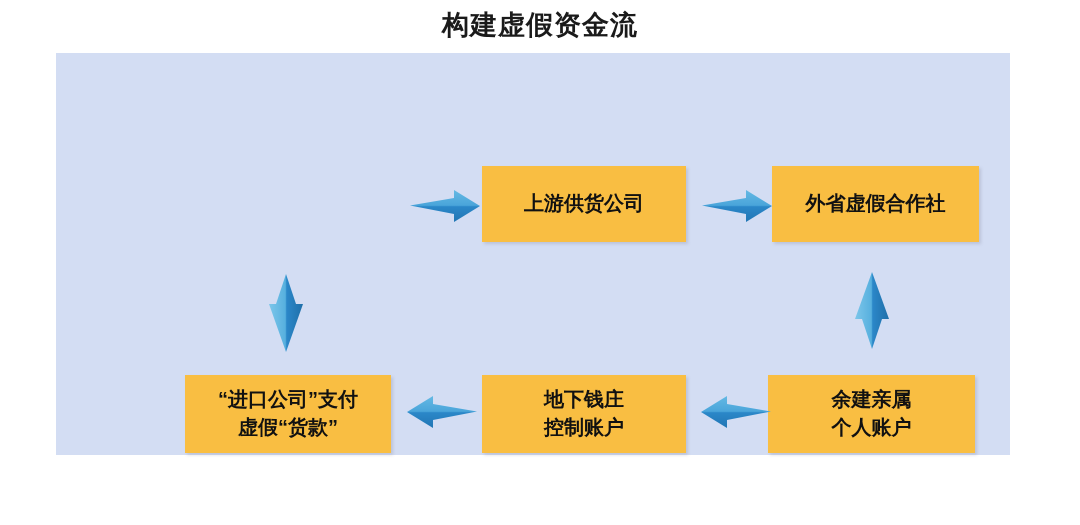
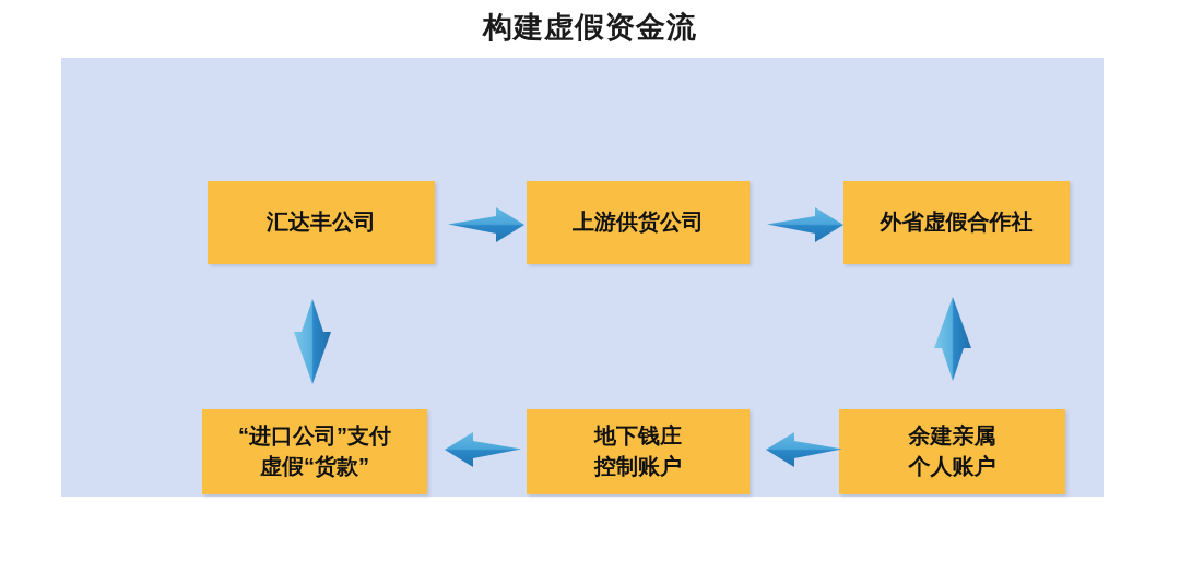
  构建虚假资金流
+ 汇达丰公司
  上游供货公司
  外省虚假合作社
  余建亲属
  个人账户
  地下钱庄
  控制账户
  “进口公司”支付
  虚假“货款”
